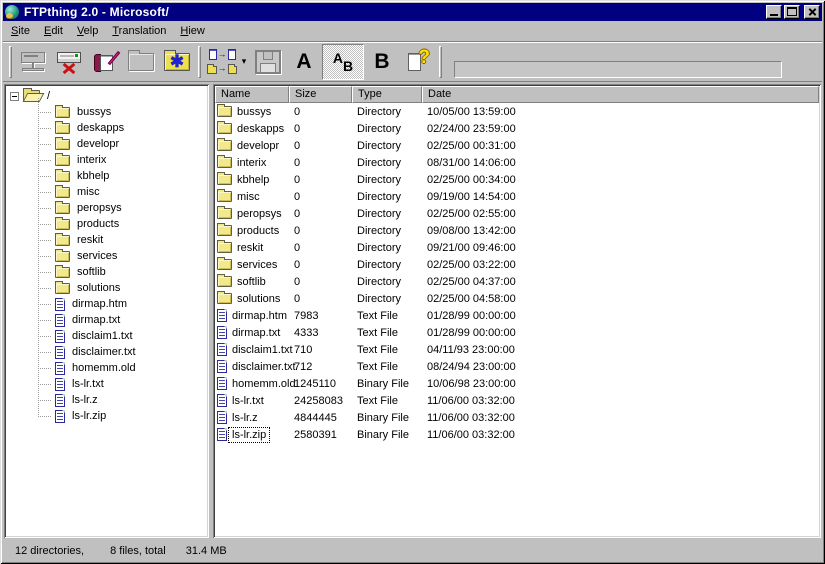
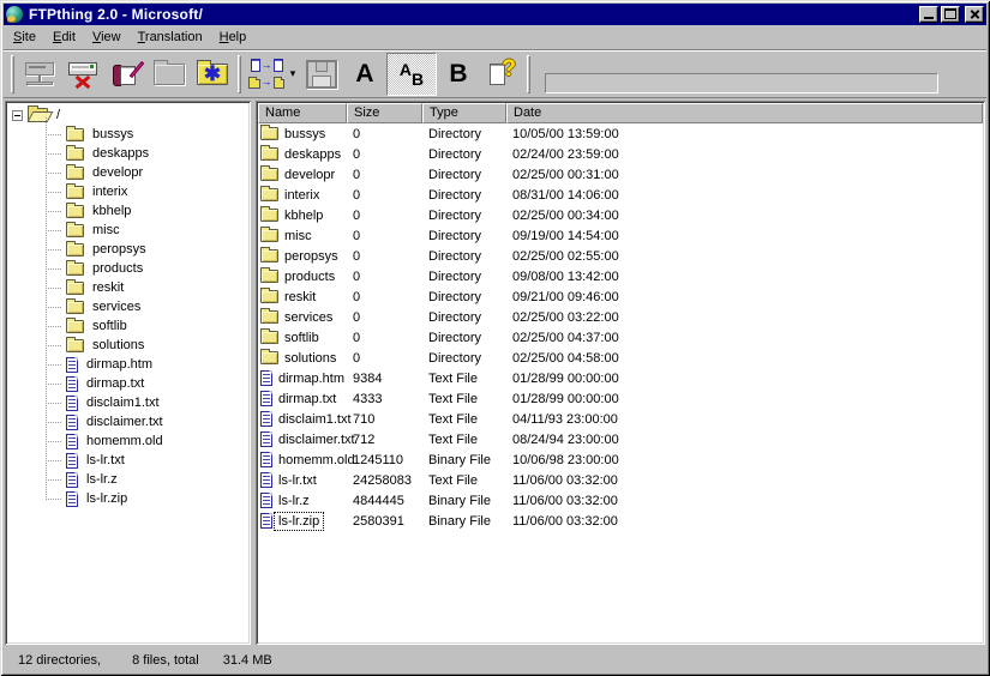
  FTPthing 2.0 - Microsoft/
  Site
  Edit
- Velp
+ View
  Translation
- Hiew
+ Help
  ✱
  →
  →
  ▾
  A
  A
  B
  B
  ?
  /
  bussys
  deskapps
  developr
  interix
  kbhelp
  misc
  peropsys
  products
  reskit
  services
  softlib
  solutions
  dirmap.htm
  dirmap.txt
  disclaim1.txt
  disclaimer.txt
  homemm.old
  ls-lr.txt
  ls-lr.z
  ls-lr.zip
  Name
  Size
  Type
  Date
  bussys
  0
  Directory
  10/05/00 13:59:00
  deskapps
  0
  Directory
  02/24/00 23:59:00
  developr
  0
  Directory
  02/25/00 00:31:00
  interix
  0
  Directory
  08/31/00 14:06:00
  kbhelp
  0
  Directory
  02/25/00 00:34:00
  misc
  0
  Directory
  09/19/00 14:54:00
  peropsys
  0
  Directory
  02/25/00 02:55:00
  products
  0
  Directory
  09/08/00 13:42:00
  reskit
  0
  Directory
  09/21/00 09:46:00
  services
  0
  Directory
  02/25/00 03:22:00
  softlib
  0
  Directory
  02/25/00 04:37:00
  solutions
  0
  Directory
  02/25/00 04:58:00
  dirmap.htm
- 7983
+ 9384
  Text File
  01/28/99 00:00:00
  dirmap.txt
  4333
  Text File
  01/28/99 00:00:00
  disclaim1.txt
  710
  Text File
  04/11/93 23:00:00
  disclaimer.txt
  712
  Text File
  08/24/94 23:00:00
  homemm.old
  1245110
  Binary File
  10/06/98 23:00:00
  ls-lr.txt
  24258083
  Text File
  11/06/00 03:32:00
  ls-lr.z
  4844445
  Binary File
  11/06/00 03:32:00
  ls-lr.zip
  2580391
  Binary File
  11/06/00 03:32:00
  12 directories,
  8 files, total
  31.4 MB
